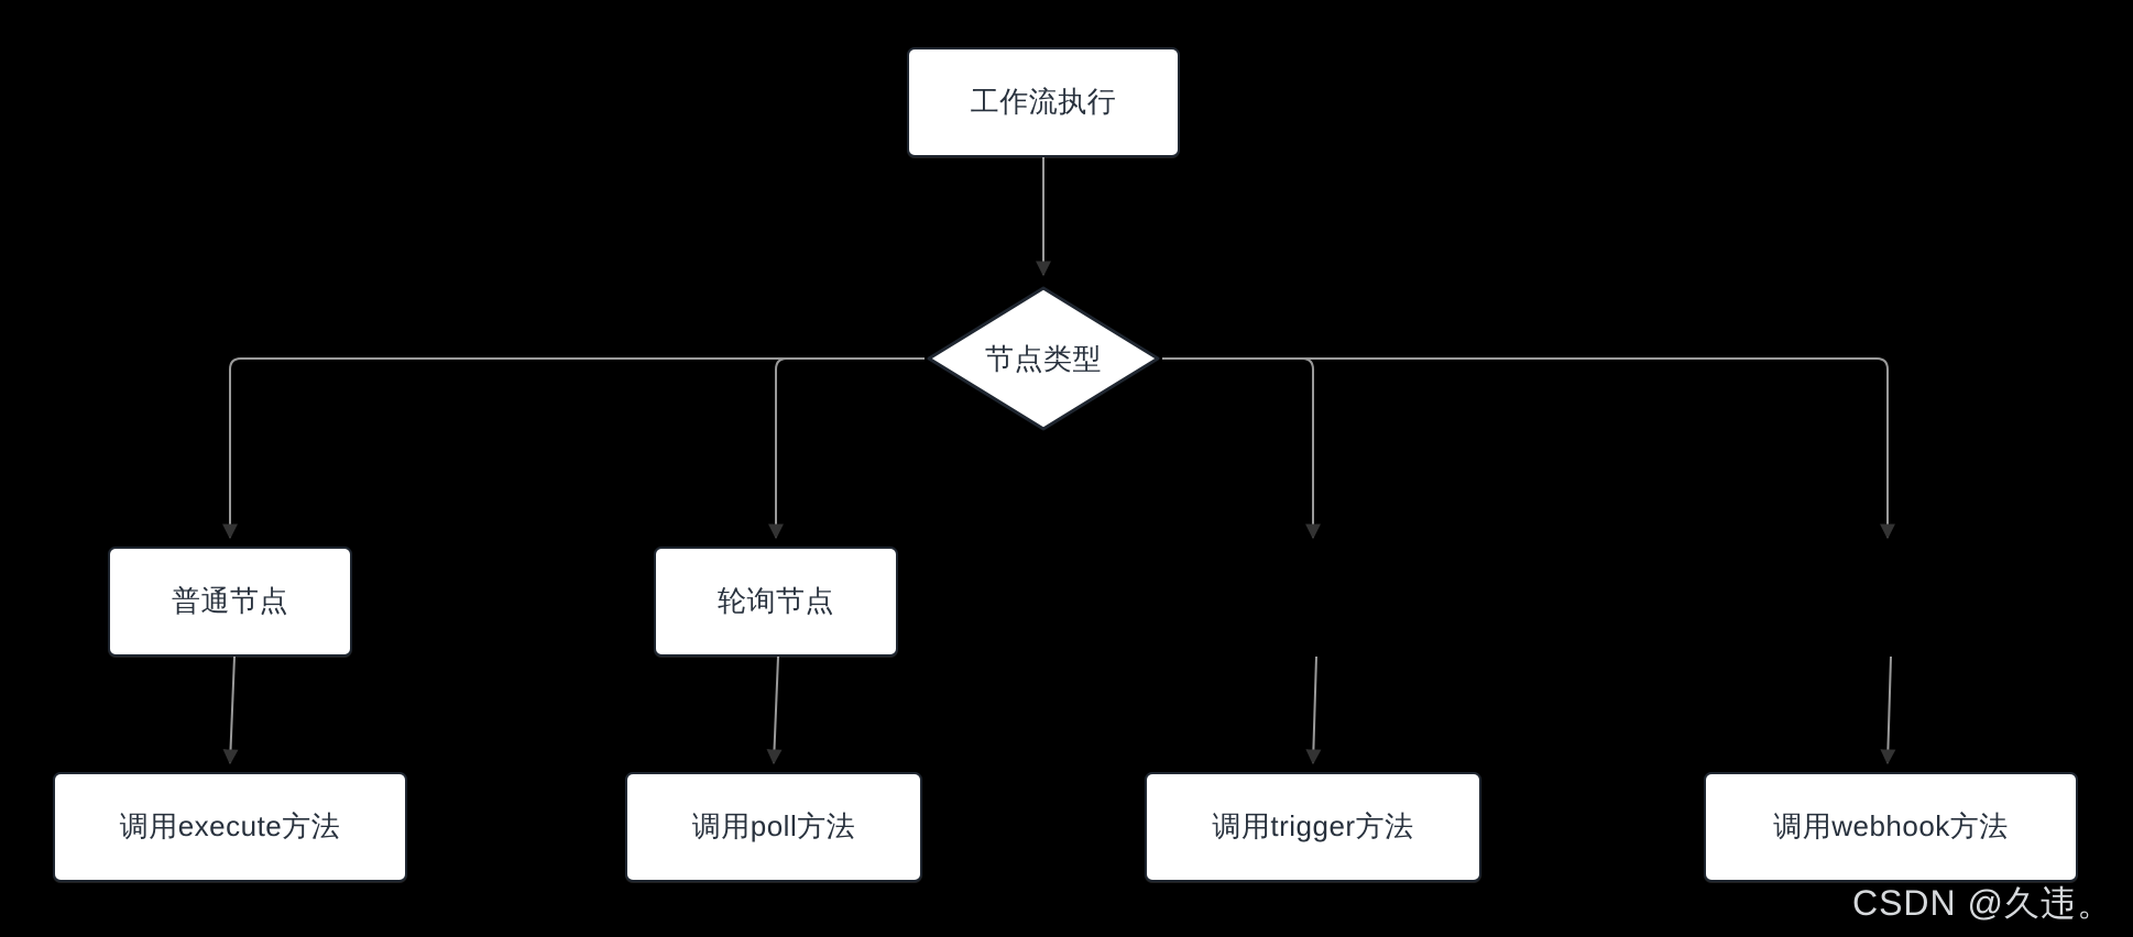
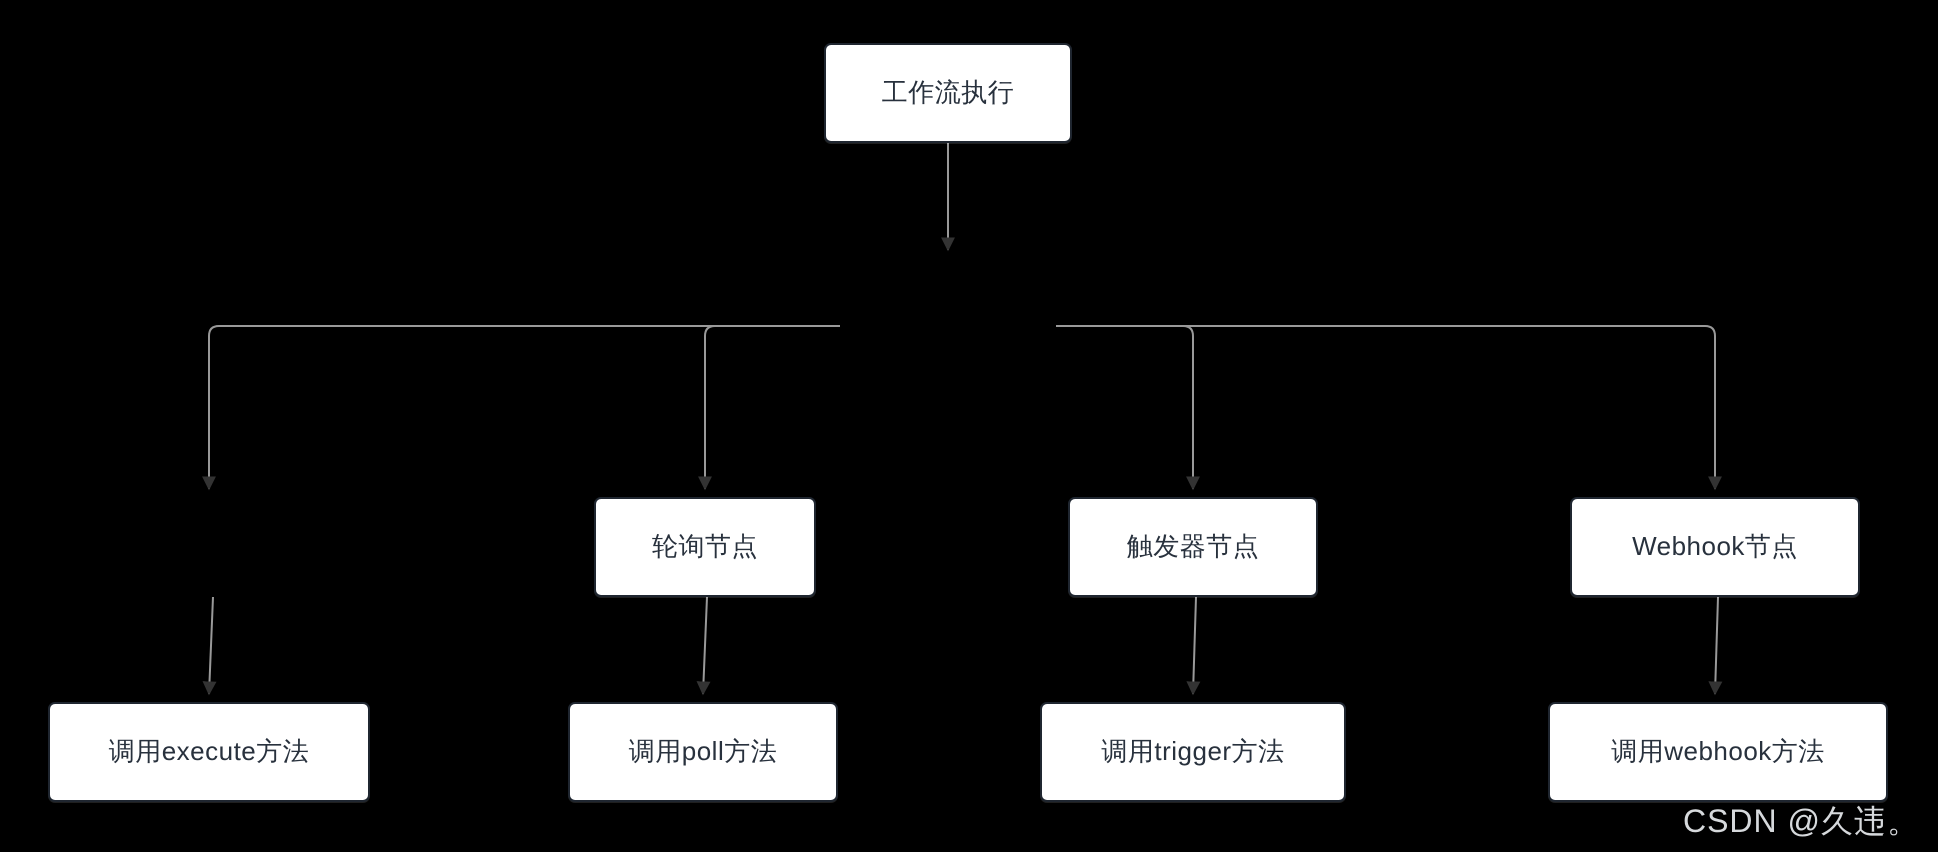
  工作流执行
- 节点类型
- 普通节点
  轮询节点
+ 触发器节点
+ Webhook节点
  调用execute方法
  调用poll方法
  调用trigger方法
  调用webhook方法
  CSDN @久违。
